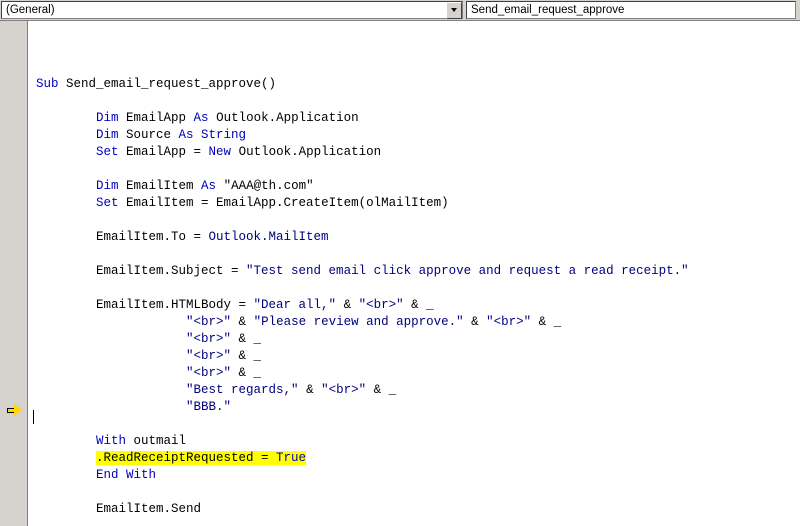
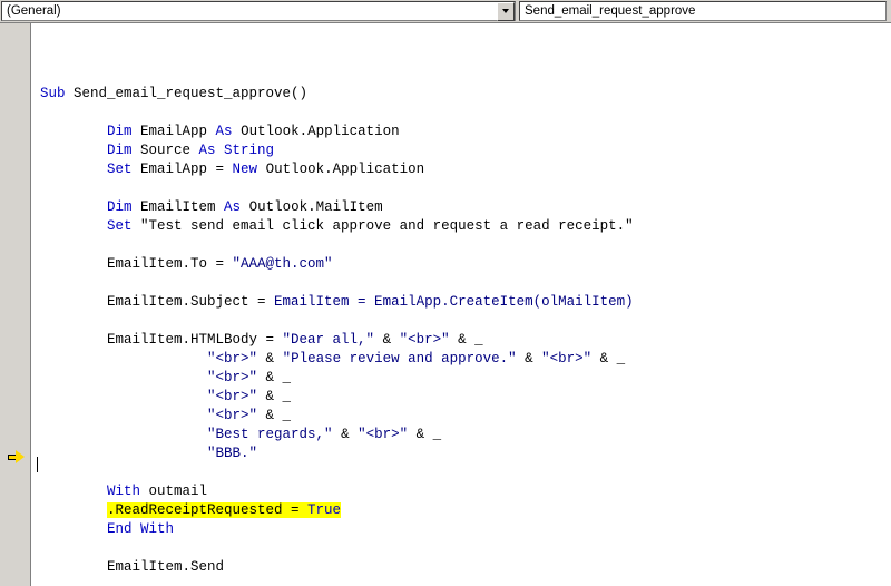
  (General)
  Send_email_request_approve
  Sub Send_email_request_approve()
  Dim EmailApp As Outlook.Application
  Dim Source As String
  Set EmailApp = New Outlook.Application
- Dim EmailItem As "AAA@th.com"
+ Dim EmailItem As Outlook.MailItem
- Set EmailItem = EmailApp.CreateItem(olMailItem)
+ Set "Test send email click approve and request a read receipt."
- EmailItem.To = Outlook.MailItem
+ EmailItem.To = "AAA@th.com"
- EmailItem.Subject = "Test send email click approve and request a read receipt."
+ EmailItem.Subject = EmailItem = EmailApp.CreateItem(olMailItem)
  EmailItem.HTMLBody = "Dear all," & "<br>" & _
  "<br>" & "Please review and approve." & "<br>" & _
  "<br>" & _
  "<br>" & _
  "<br>" & _
  "Best regards," & "<br>" & _
  "BBB."
  With outmail
  .ReadReceiptRequested = True
  End With
  EmailItem.Send
